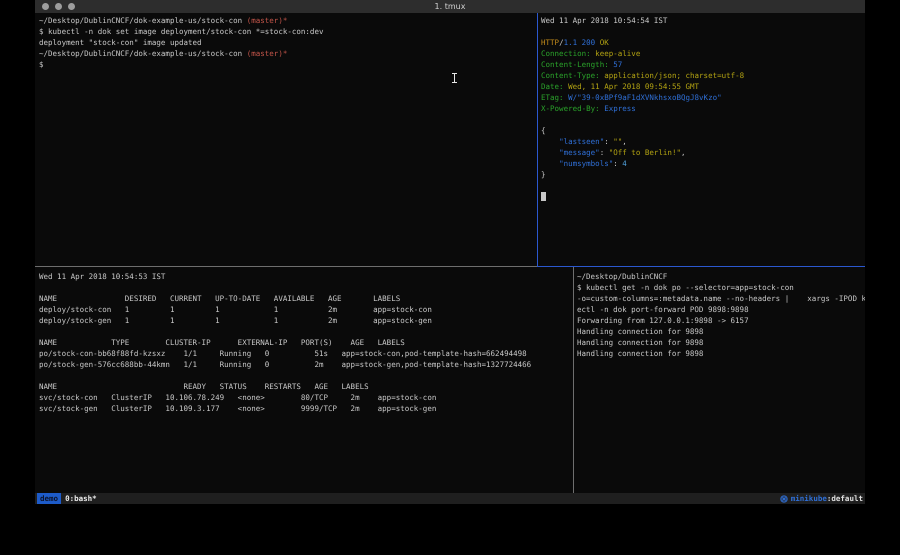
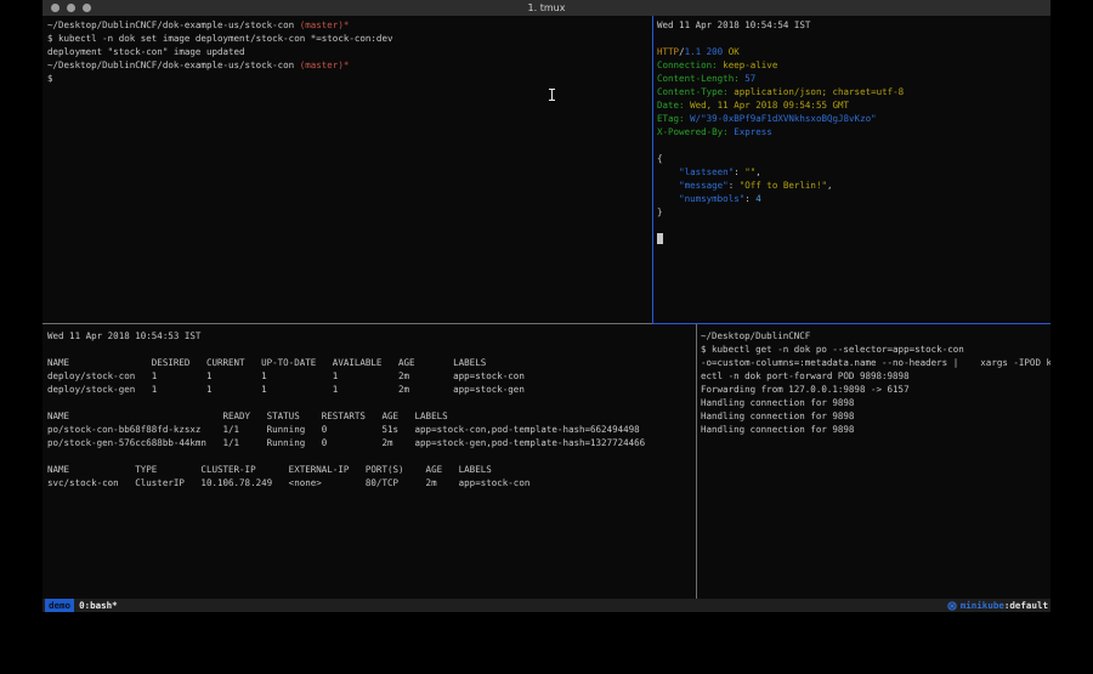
  1. tmux
  ~/Desktop/DublinCNCF/dok-example-us/stock-con (master)*
  $ kubectl -n dok set image deployment/stock-con *=stock-con:dev
  deployment "stock-con" image updated
  ~/Desktop/DublinCNCF/dok-example-us/stock-con (master)*
  $
  Wed 11 Apr 2018 10:54:54 IST
  HTTP/1.1 200 OK
  Connection: keep-alive
  Content-Length: 57
  Content-Type: application/json; charset=utf-8
  Date: Wed, 11 Apr 2018 09:54:55 GMT
  ETag: W/"39-0xBPf9aF1dXVNkhsxoBQgJ8vKzo"
  X-Powered-By: Express
  {
  "lastseen": "",
  "message": "Off to Berlin!",
  "numsymbols": 4
  }
  Wed 11 Apr 2018 10:54:53 IST
  NAME DESIRED CURRENT UP-TO-DATE AVAILABLE AGE LABELS
  deploy/stock-con 1 1 1 1 2m app=stock-con
  deploy/stock-gen 1 1 1 1 2m app=stock-gen
- NAME TYPE CLUSTER-IP EXTERNAL-IP PORT(S) AGE LABELS
+ NAME READY STATUS RESTARTS AGE LABELS
  po/stock-con-bb68f88fd-kzsxz 1/1 Running 0 51s app=stock-con,pod-template-hash=662494498
  po/stock-gen-576cc688bb-44kmn 1/1 Running 0 2m app=stock-gen,pod-template-hash=1327724466
- NAME READY STATUS RESTARTS AGE LABELS
+ NAME TYPE CLUSTER-IP EXTERNAL-IP PORT(S) AGE LABELS
  svc/stock-con ClusterIP 10.106.78.249 <none> 80/TCP 2m app=stock-con
- svc/stock-gen ClusterIP 10.109.3.177 <none> 9999/TCP 2m app=stock-gen
  ~/Desktop/DublinCNCF
  $ kubectl get -n dok po --selector=app=stock-con
  -o=custom-columns=:metadata.name --no-headers | xargs -IPOD k
  ectl -n dok port-forward POD 9898:9898
  Forwarding from 127.0.0.1:9898 -> 6157
  Handling connection for 9898
  Handling connection for 9898
  Handling connection for 9898
  demo
  0:bash*
  minikube
  :default
